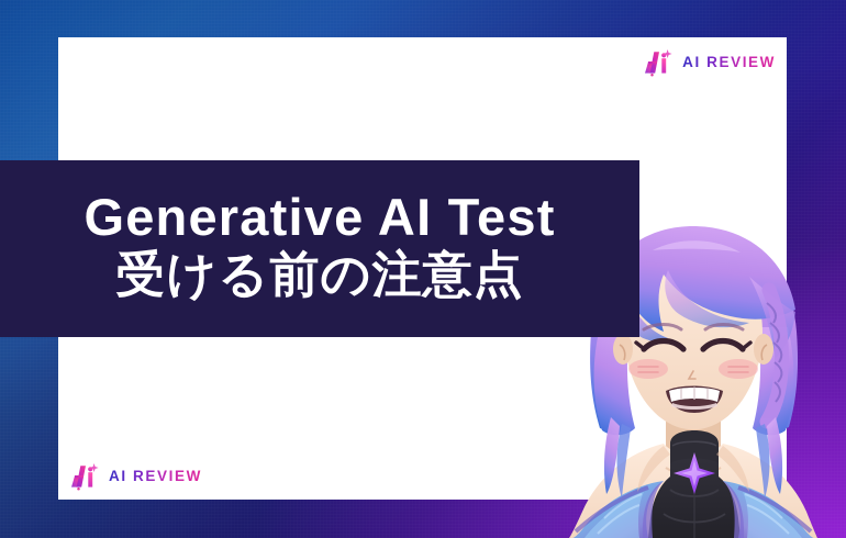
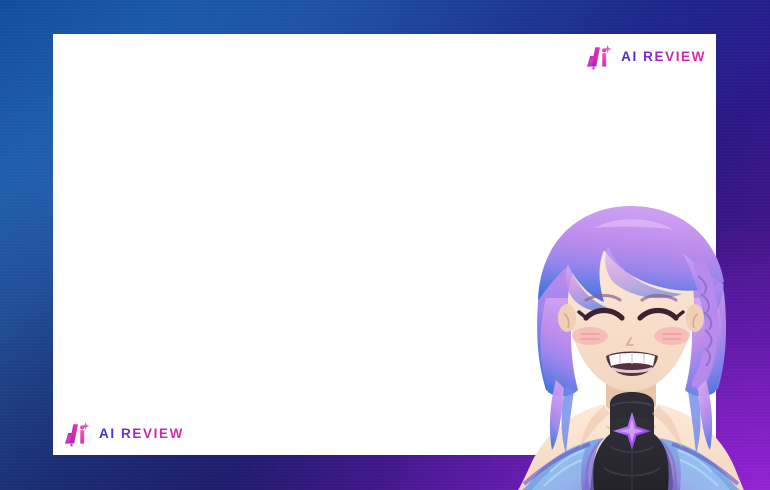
  AI REVIEW
  AI REVIEW
- Generative AI Test
- 受ける前の注意点
